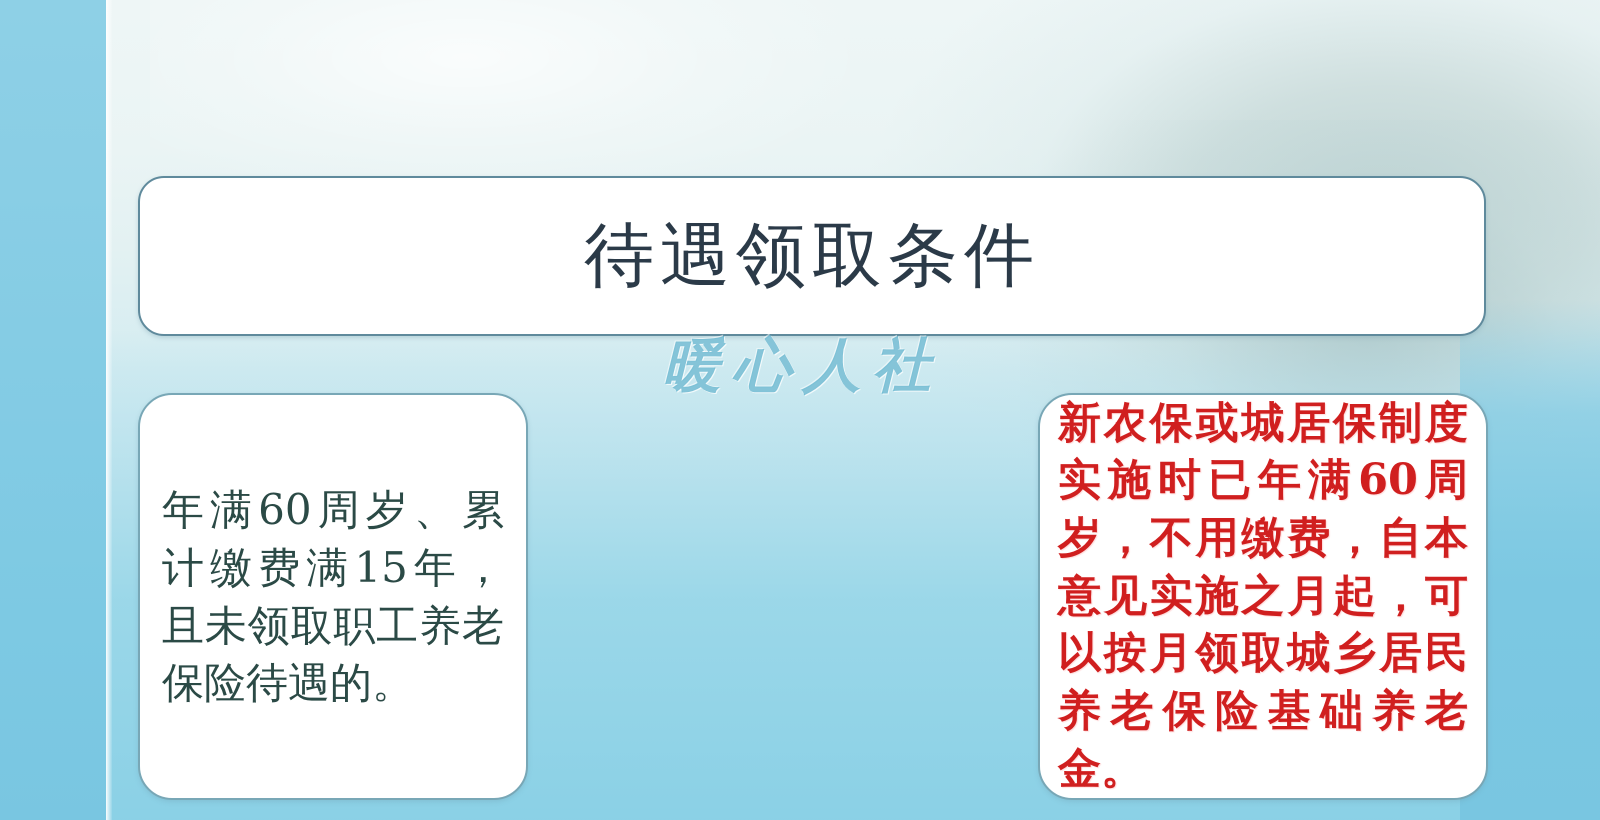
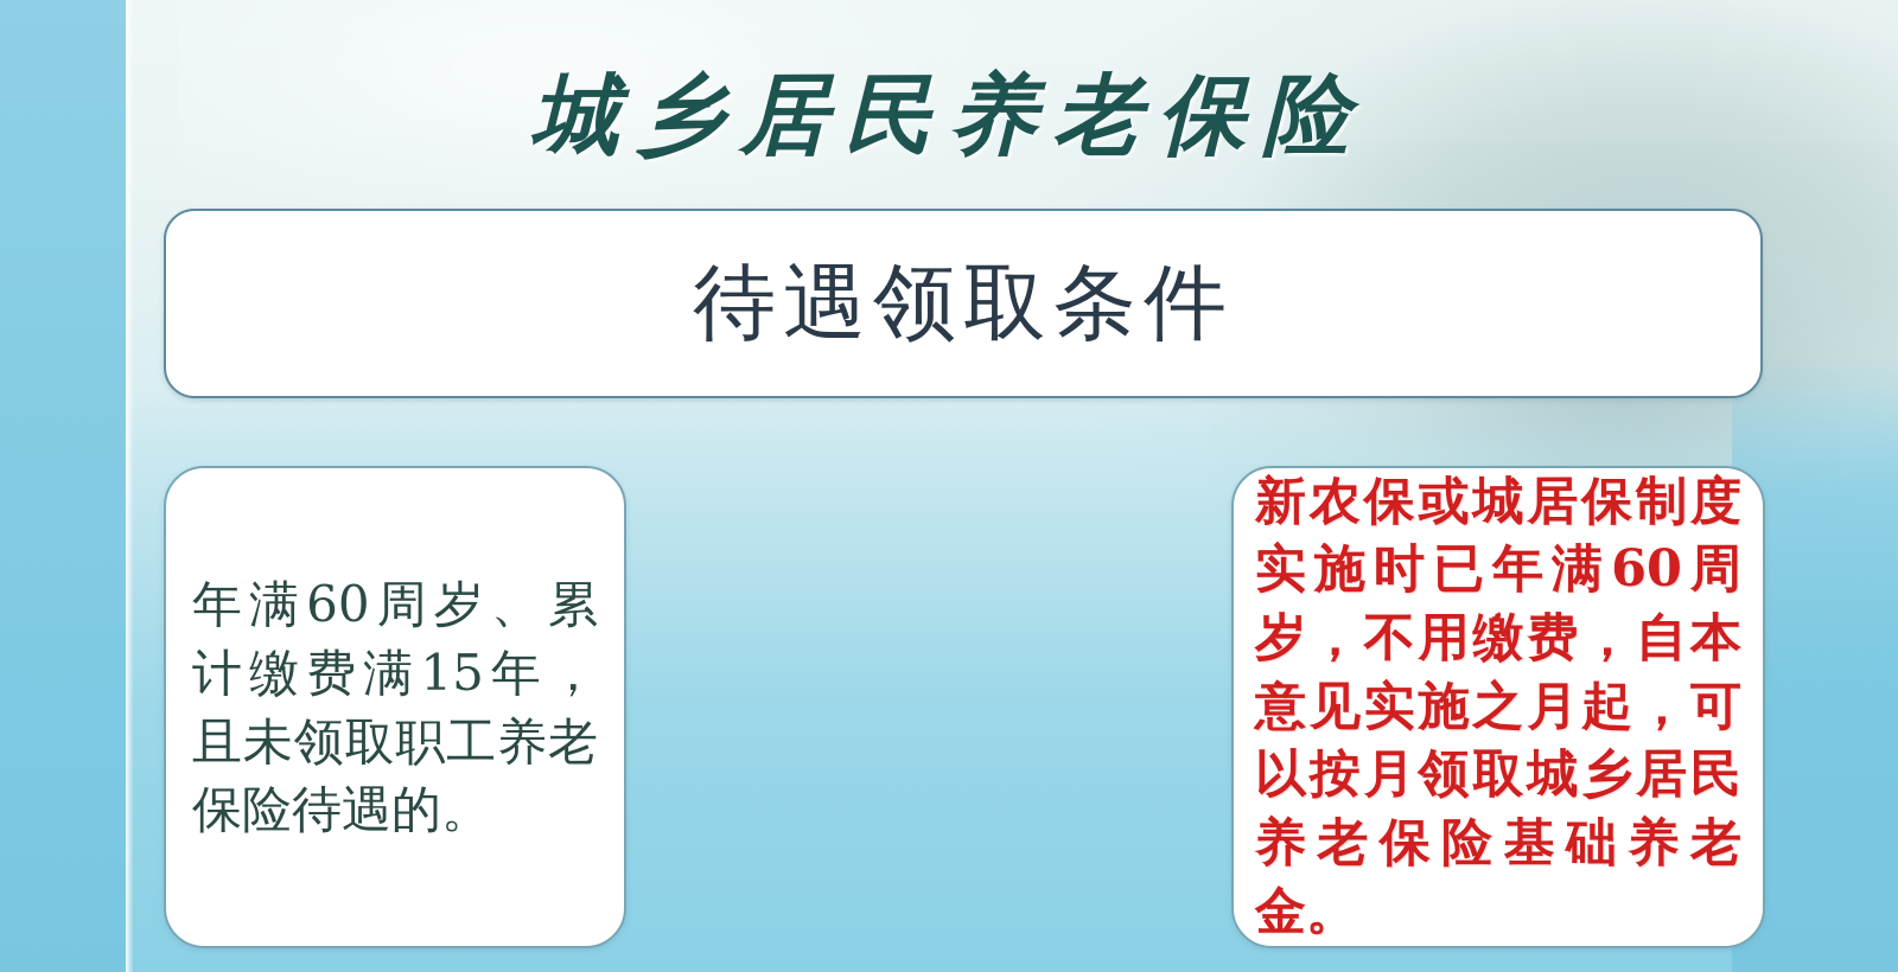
+ 城乡居民养老保险
  待遇领取条件
- 暖心人社
  年满60周岁、累计缴费满15年，且未领取职工养老保险待遇的。
  新农保或城居保制度实施时已年满60周岁，不用缴费，自本意见实施之月起，可以按月领取城乡居民养老保险基础养老金。
